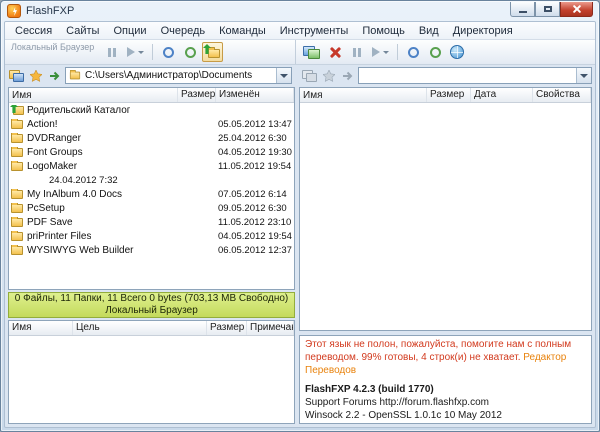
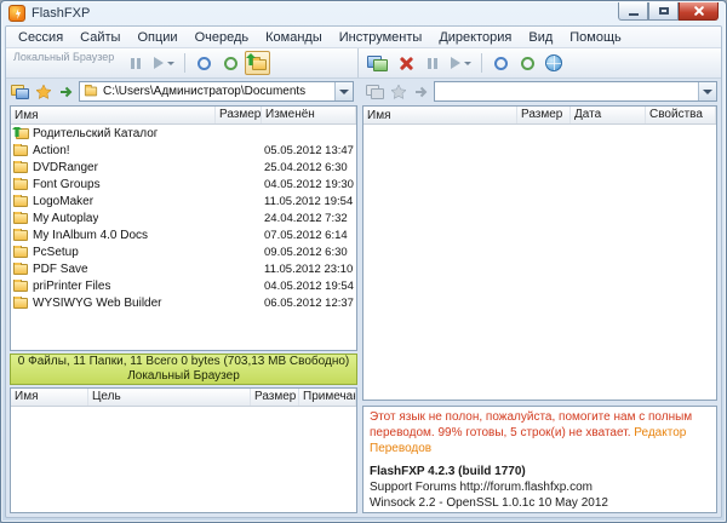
  FlashFXP
  Сессия
  Сайты
  Опции
  Очередь
  Команды
  Инструменты
- Помощь
+ Директория
  Вид
- Директория
+ Помощь
  Локальный Браузер
  C:\Users\Администратор\Documents
  Имя
  Размер
  Изменён
  Родительский Каталог
  Action!
  05.05.2012 13:47
  DVDRanger
  25.04.2012 6:30
  Font Groups
  04.05.2012 19:30
  LogoMaker
  11.05.2012 19:54
+ My Autoplay
  24.04.2012 7:32
  My InAlbum 4.0 Docs
  07.05.2012 6:14
  PcSetup
  09.05.2012 6:30
  PDF Save
  11.05.2012 23:10
  priPrinter Files
  04.05.2012 19:54
  WYSIWYG Web Builder
  06.05.2012 12:37
  0 Файлы, 11 Папки, 11 Всего 0 bytes (703,13 MB Свободно)
  Локальный Браузер
  Имя
  Цель
  Размер
  Примечан
  Имя
  Размер
  Дата
  Свойства
- Этот язык не полон, пожалуйста, помогите нам с полным переводом. 99% готовы, 4 строк(и) не хватает. Редактор Переводов
+ Этот язык не полон, пожалуйста, помогите нам с полным переводом. 99% готовы, 5 строк(и) не хватает. Редактор Переводов
  FlashFXP 4.2.3 (build 1770)
  Support Forums http://forum.flashfxp.com
  Winsock 2.2 - OpenSSL 1.0.1c 10 May 2012
